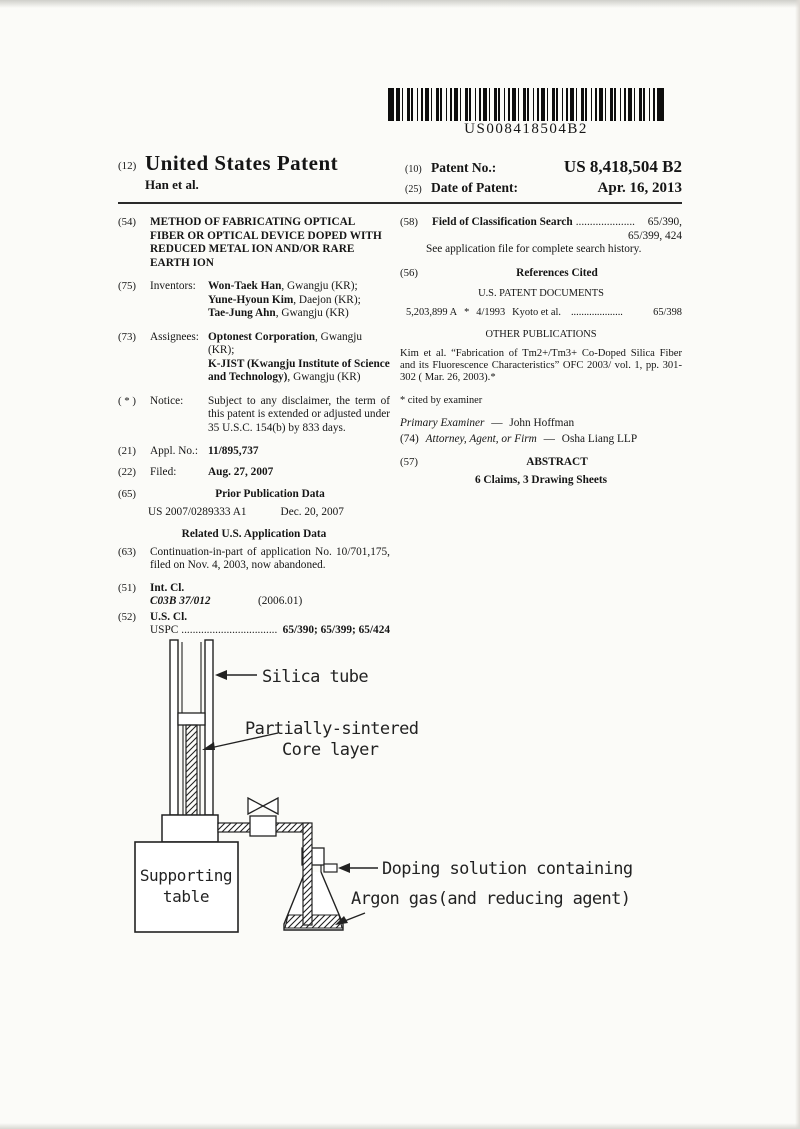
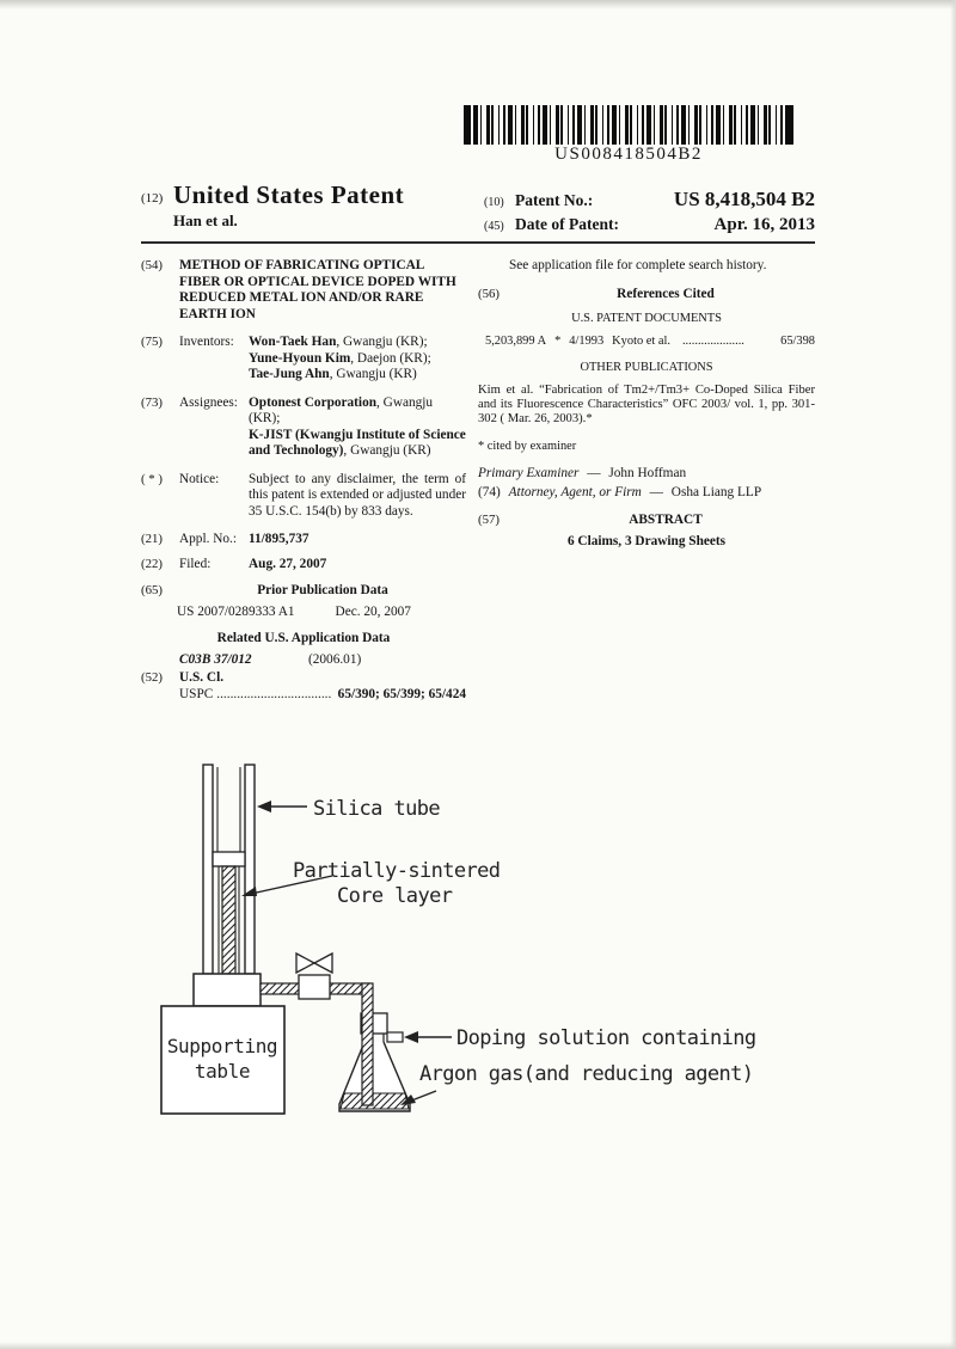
  US008418504B2
  (12)
  United States Patent
  Han et al.
  (10)
  Patent No.:
  US 8,418,504 B2
- (25)
+ (45)
  Date of Patent:
  Apr. 16, 2013
  (54)
  METHOD OF FABRICATING OPTICAL FIBER OR OPTICAL DEVICE DOPED WITH REDUCED METAL ION AND/OR RARE EARTH ION
  (75)
  Inventors:
  Won-Taek Han, Gwangju (KR);
  Yune-Hyoun Kim, Daejon (KR);
  Tae-Jung Ahn, Gwangju (KR)
  (73)
  Assignees:
  Optonest Corporation, Gwangju (KR);
  K-JIST (Kwangju Institute of Science and Technology), Gwangju (KR)
  ( * )
  Notice:
  Subject to any disclaimer, the term of this patent is extended or adjusted under 35 U.S.C. 154(b) by 833 days.
  (21)
  Appl. No.:
  11/895,737
  (22)
  Filed:
  Aug. 27, 2007
  (65)
  Prior Publication Data
  US 2007/0289333 A1
  Dec. 20, 2007
  Related U.S. Application Data
- (63)
- Continuation-in-part of application No. 10/701,175, filed on Nov. 4, 2003, now abandoned.
- (51)
- Int. Cl.
  C03B 37/012
  (2006.01)
  (52)
  U.S. Cl.
  USPC
  ..................................
  65/390; 65/399; 65/424
- (58)
- Field of Classification Search
- .....................
- 65/390,
- 65/399, 424
  See application file for complete search history.
  (56)
  References Cited
  U.S. PATENT DOCUMENTS
  5,203,899 A
  *
  4/1993
  Kyoto et al.
  ....................
  65/398
  OTHER PUBLICATIONS
  Kim et al. “Fabrication of Tm2+/Tm3+ Co-Doped Silica Fiber and its Fluorescence Characteristics” OFC 2003/ vol. 1, pp. 301-302 ( Mar. 26, 2003).*
  * cited by examiner
  Primary Examiner — John Hoffman
  (74) Attorney, Agent, or Firm — Osha Liang LLP
  (57)
  ABSTRACT
  6 Claims, 3 Drawing Sheets
  Supporting
  table
  Silica tube
  Partially-sintered
  Core layer
  Doping solution containing
  Argon gas(and reducing agent)
